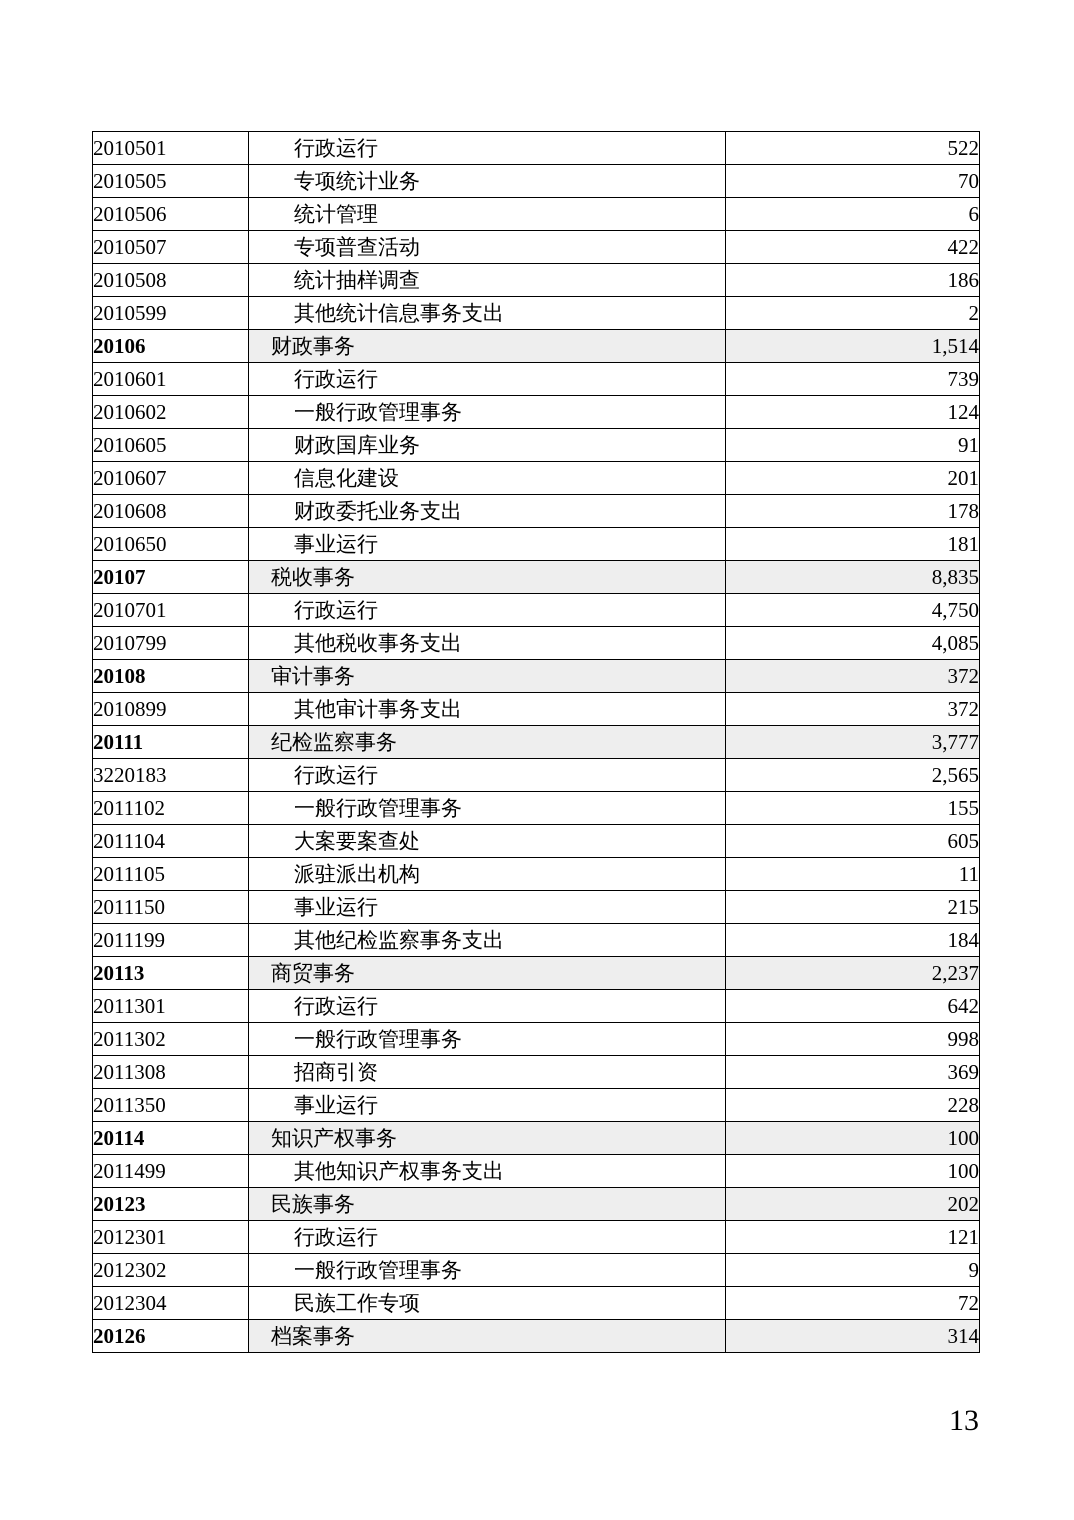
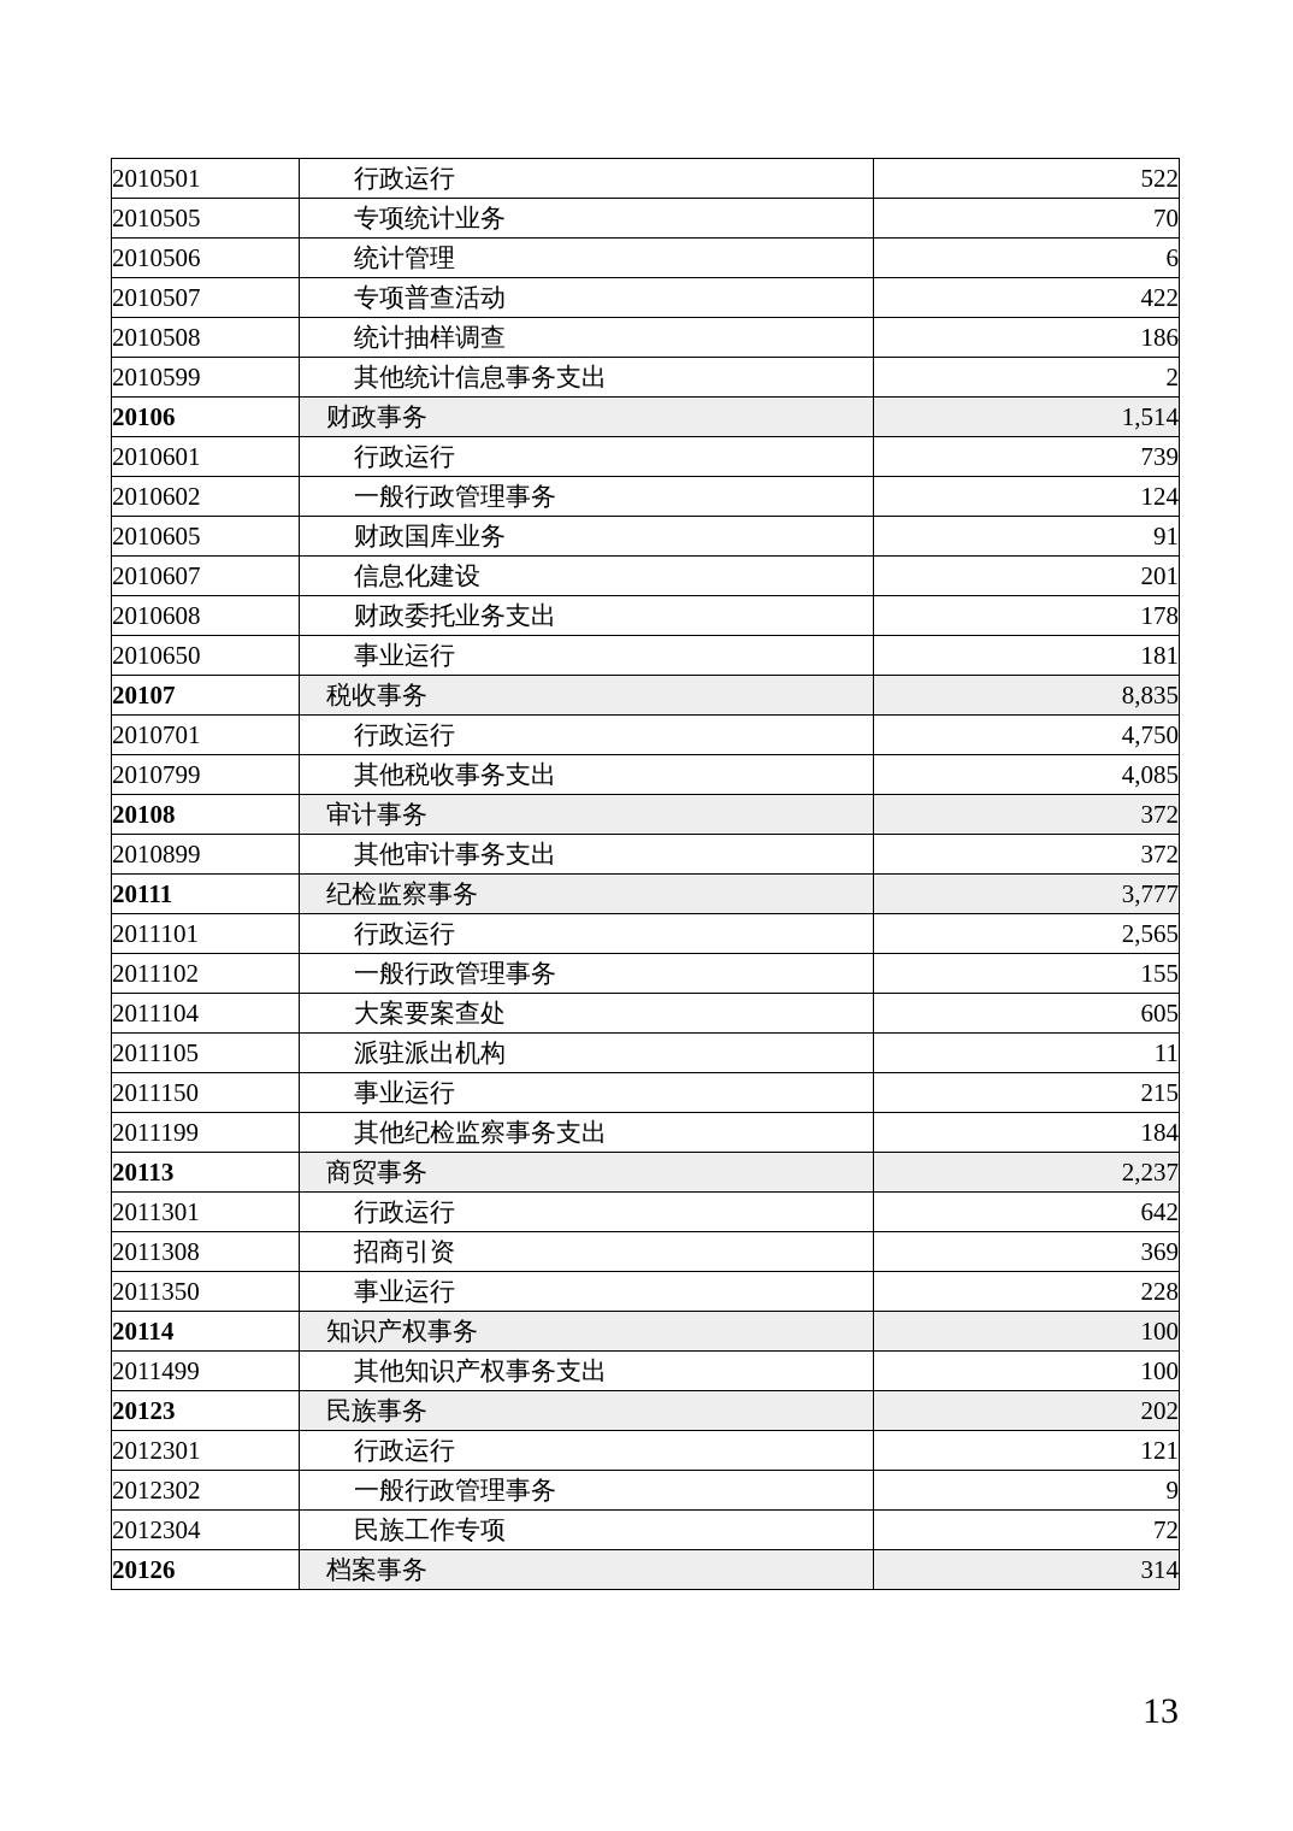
  2010501	行政运行	522
  2010505	专项统计业务	70
  2010506	统计管理	6
  2010507	专项普查活动	422
  2010508	统计抽样调查	186
  2010599	其他统计信息事务支出	2
  20106	财政事务	1,514
  2010601	行政运行	739
  2010602	一般行政管理事务	124
  2010605	财政国库业务	91
  2010607	信息化建设	201
  2010608	财政委托业务支出	178
  2010650	事业运行	181
  20107	税收事务	8,835
  2010701	行政运行	4,750
  2010799	其他税收事务支出	4,085
  20108	审计事务	372
  2010899	其他审计事务支出	372
  20111	纪检监察事务	3,777
- 3220183	行政运行	2,565
+ 2011101	行政运行	2,565
  2011102	一般行政管理事务	155
  2011104	大案要案查处	605
  2011105	派驻派出机构	11
  2011150	事业运行	215
  2011199	其他纪检监察事务支出	184
  20113	商贸事务	2,237
  2011301	行政运行	642
- 2011302	一般行政管理事务	998
  2011308	招商引资	369
  2011350	事业运行	228
  20114	知识产权事务	100
  2011499	其他知识产权事务支出	100
  20123	民族事务	202
  2012301	行政运行	121
  2012302	一般行政管理事务	9
  2012304	民族工作专项	72
  20126	档案事务	314
  13
